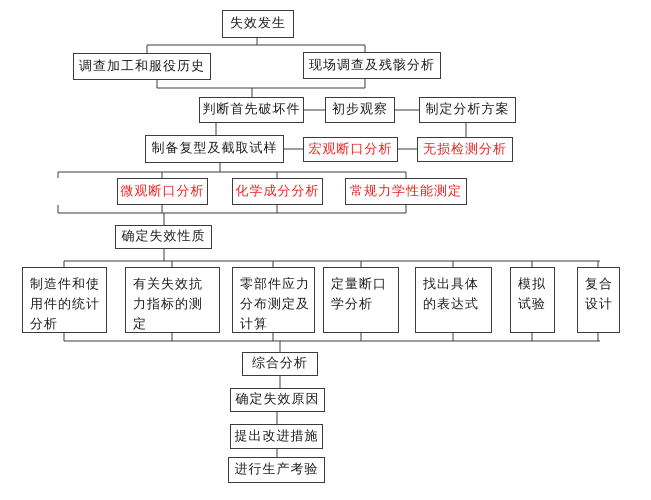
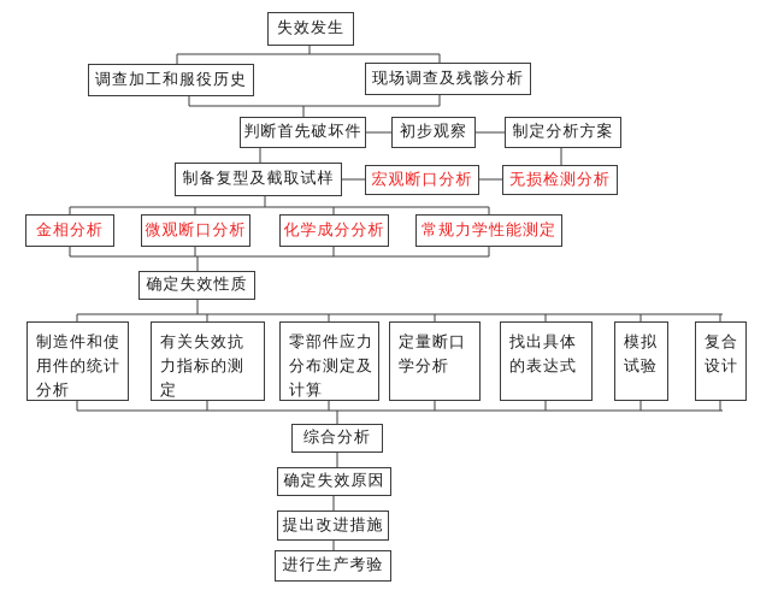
  失效发生
  调查加工和服役历史
  现场调查及残骸分析
  判断首先破坏件
  初步观察
  制定分析方案
  制备复型及截取试样
  宏观断口分析
  无损检测分析
+ 金相分析
  微观断口分析
  化学成分分析
  常规力学性能测定
  确定失效性质
  制造件和使
  用件的统计
  分析
  有关失效抗
  力指标的测
  定
  零部件应力
  分布测定及
  计算
  定量断口
  学分析
  找出具体
  的表达式
  模拟
  试验
  复合
  设计
  综合分析
  确定失效原因
  提出改进措施
  进行生产考验
